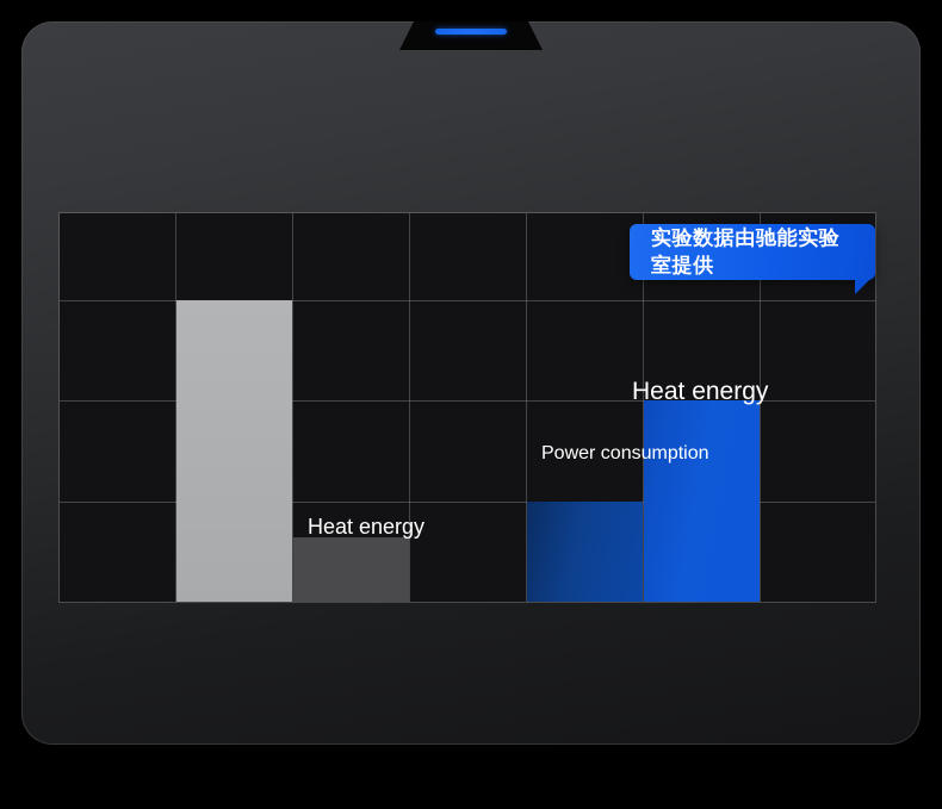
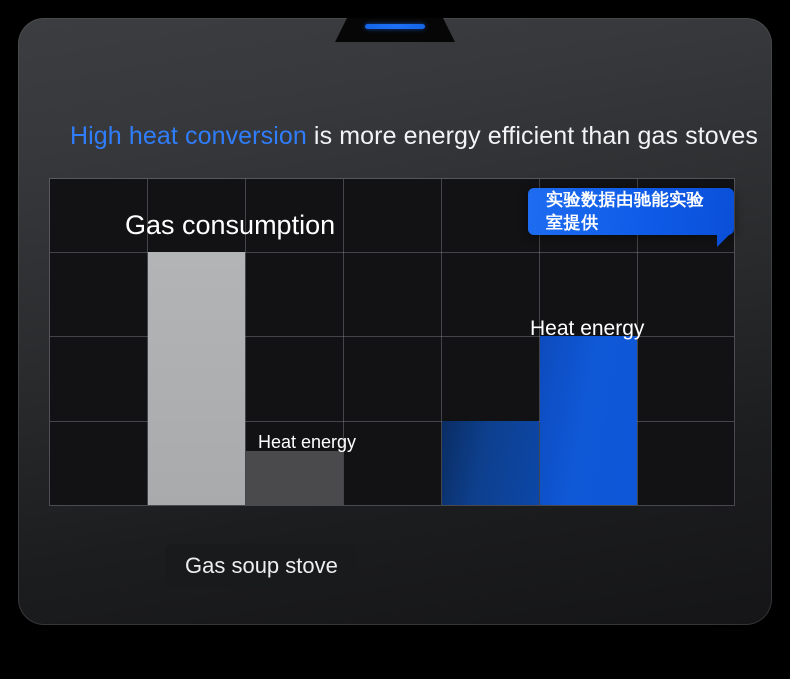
+ High heat conversion is more energy efficient than gas stoves
+ Gas consumption
  Heat energy
- Power consumption
  Heat energy
  实验数据由驰能实验室提供
+ Gas soup stove
